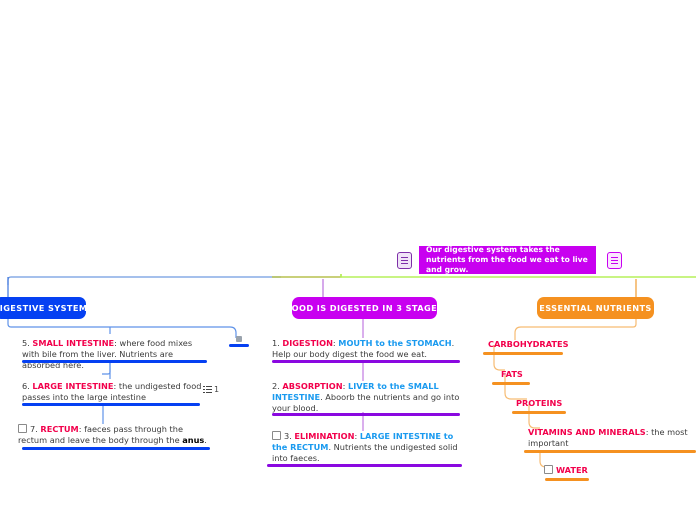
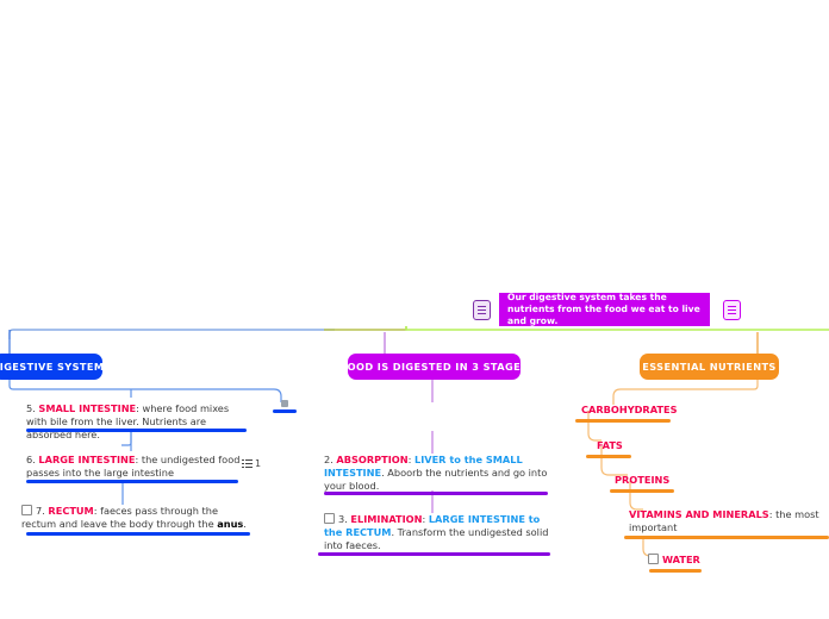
  Our digestive system takes the nutrients from the food we eat to live and grow.
  IGESTIVE SYSTEM
  FOOD IS DIGESTED IN 3 STAGES
  ESSENTIAL NUTRIENTS
  5. SMALL INTESTINE: where food mixes with bile from the liver. Nutrients are absorbed here.
  6. LARGE INTESTINE: the undigested food passes into the large intestine
  1
  7. RECTUM: faeces pass through the rectum and leave the body through the anus.
- 1. DIGESTION: MOUTH to the STOMACH. Help our body digest the food we eat.
  2. ABSORPTION: LIVER to the SMALL INTESTINE. Aboorb the nutrients and go into your blood.
- 3. ELIMINATION: LARGE INTESTINE to the RECTUM. Nutrients the undigested solid into faeces.
+ 3. ELIMINATION: LARGE INTESTINE to the RECTUM. Transform the undigested solid into faeces.
  CARBOHYDRATES
  FATS
  PROTEINS
  VITAMINS AND MINERALS: the most important
  WATER
